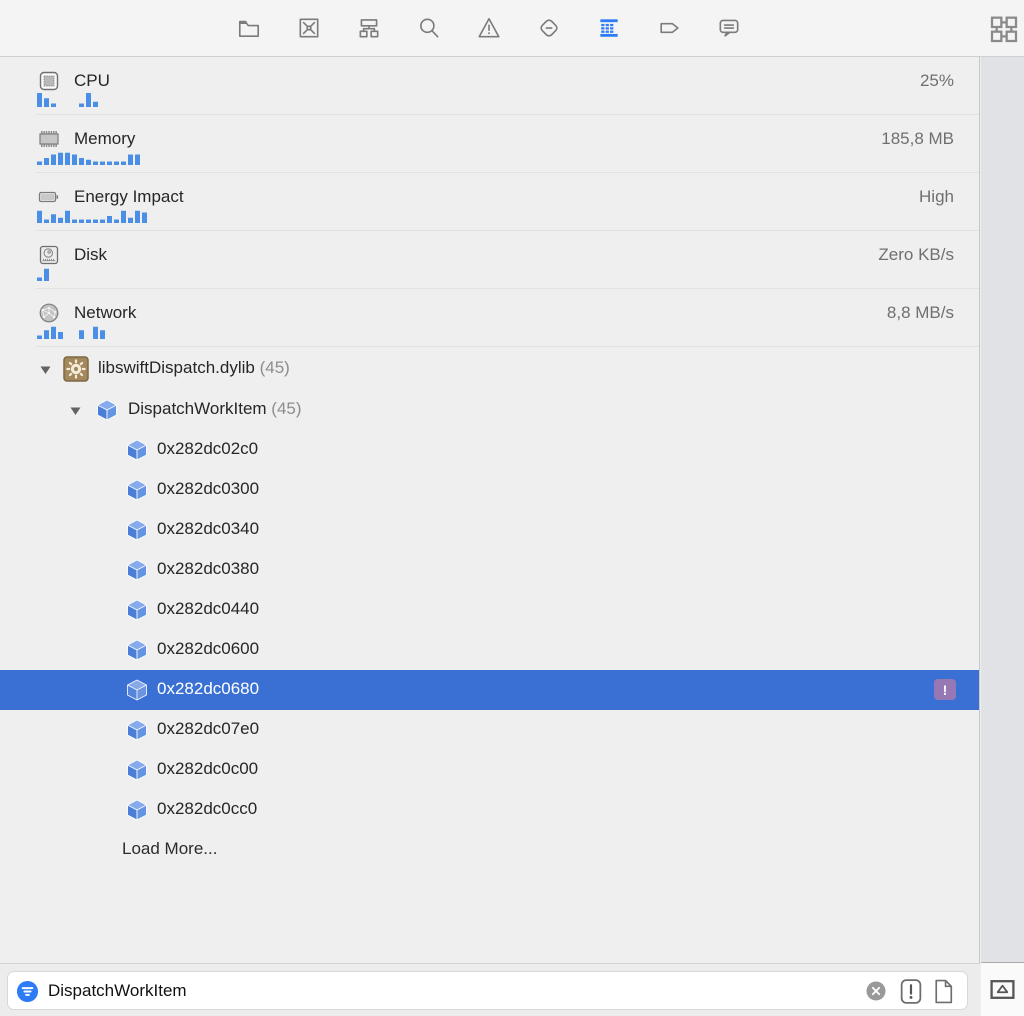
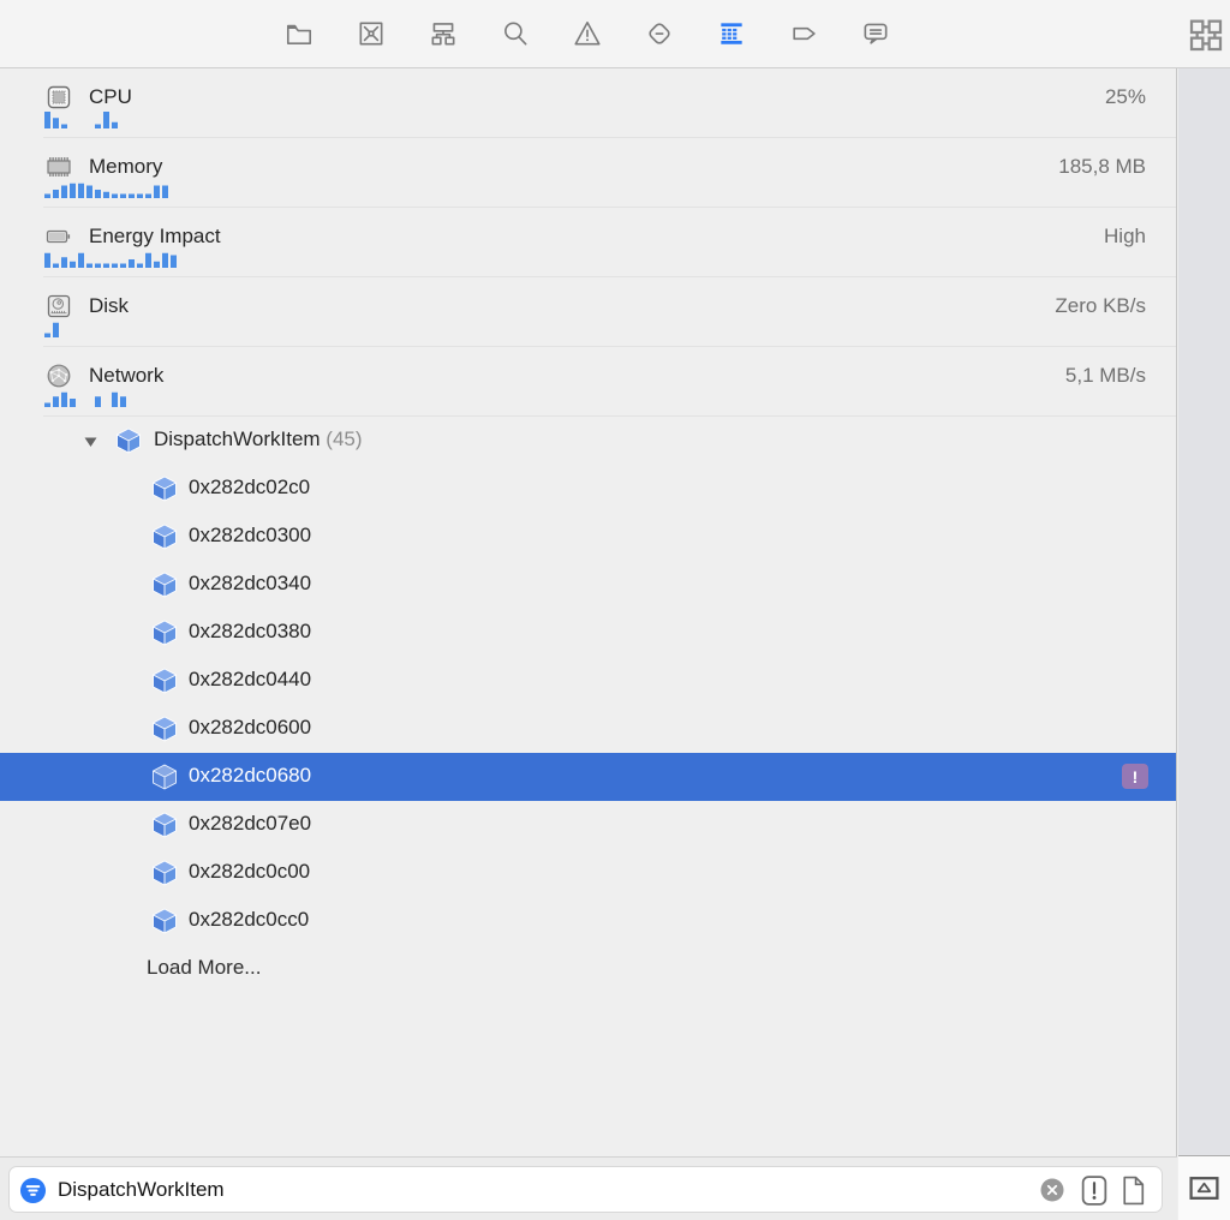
  CPU
  25%
  Memory
  185,8 MB
  Energy Impact
  High
  Disk
  Zero KB/s
  Network
- 8,8 MB/s
+ 5,1 MB/s
- libswiftDispatch.dylib (45)
  DispatchWorkItem (45)
  0x282dc02c0
  0x282dc0300
  0x282dc0340
  0x282dc0380
  0x282dc0440
  0x282dc0600
  0x282dc0680
  !
  0x282dc07e0
  0x282dc0c00
  0x282dc0cc0
  Load More...
  DispatchWorkItem
